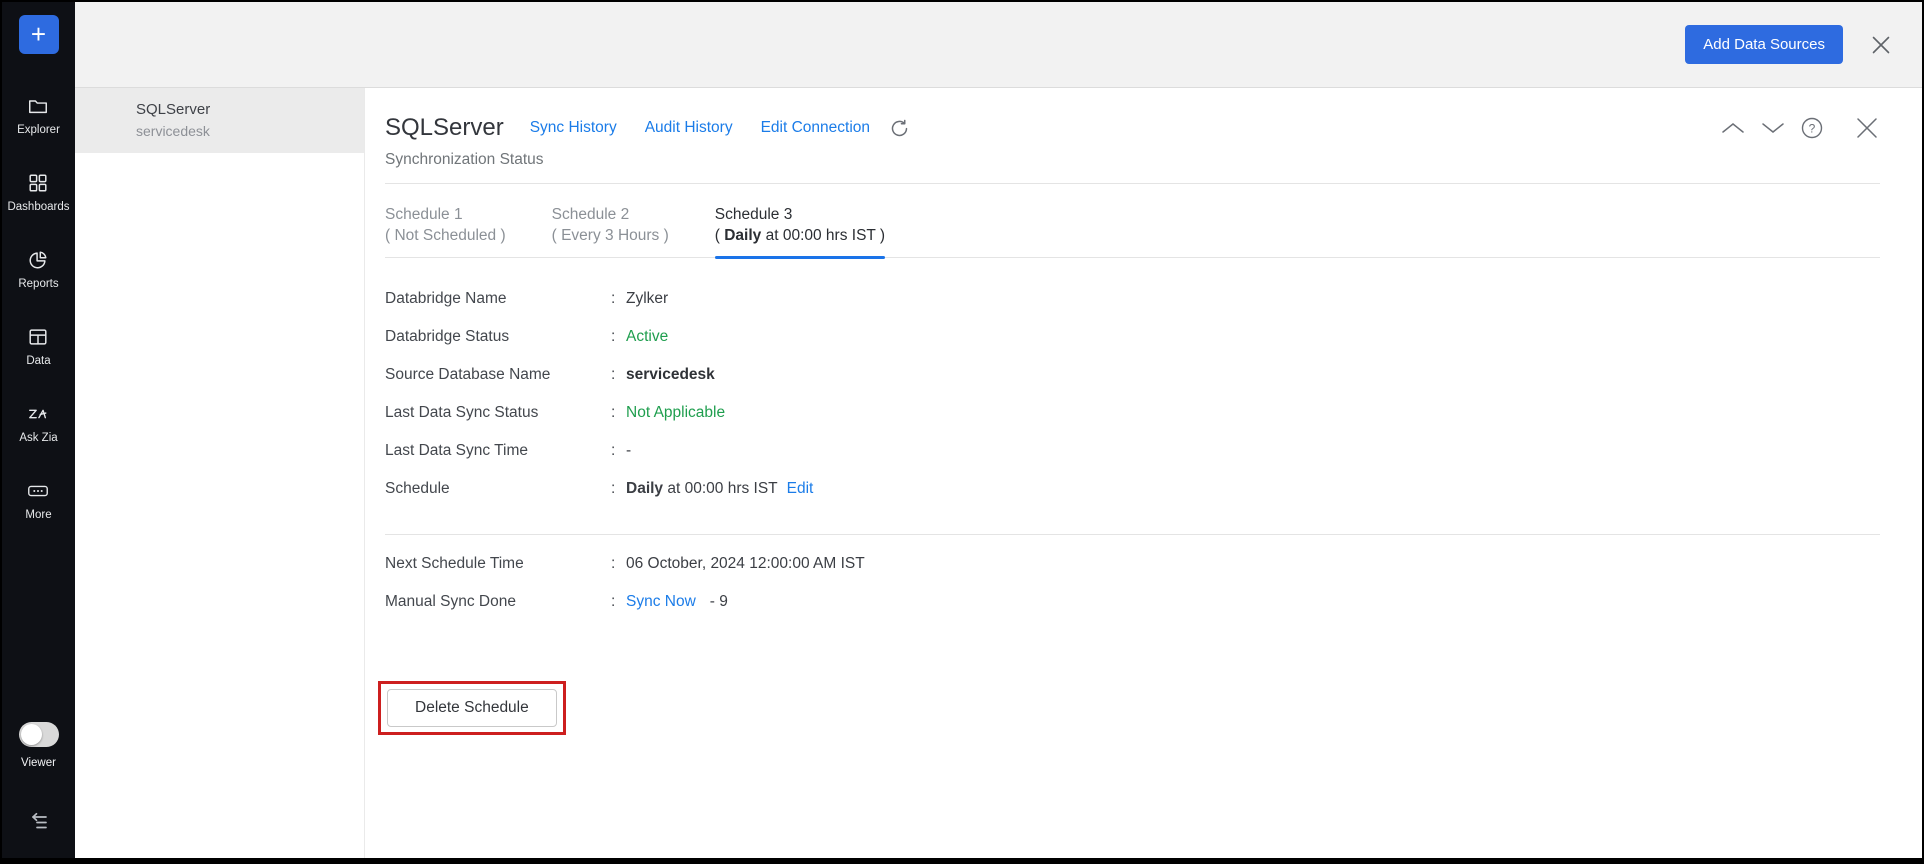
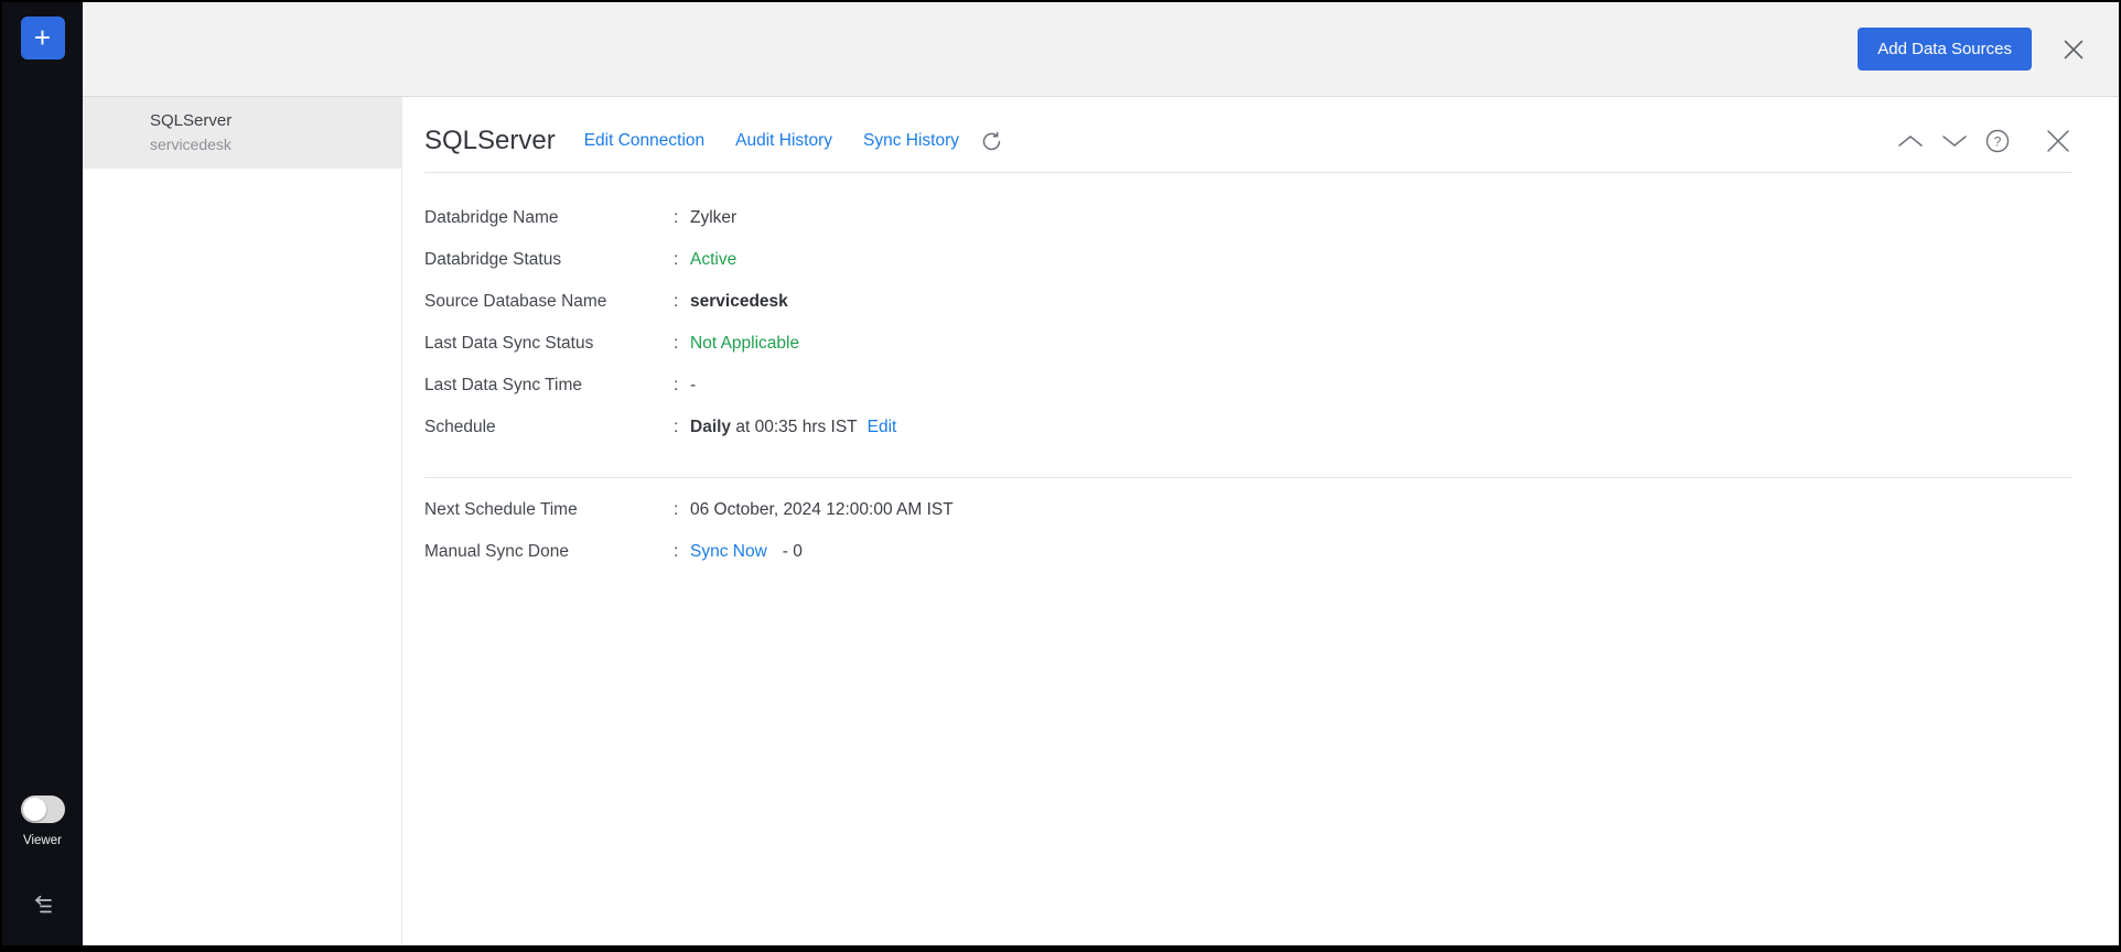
  +
- Explorer
- Dashboards
- Reports
- Data
- Ask Zia
- More
  Viewer
  Add Data Sources
  SQLServer
  servicedesk
  SQLServer
- Sync History
+ Edit Connection
  Audit History
- Edit Connection
+ Sync History
  ?
- Synchronization Status
- Schedule 1
- ( Not Scheduled )
- Schedule 2
- ( Every 3 Hours )
- Schedule 3
- ( Daily at 00:00 hrs IST )
  Databridge Name
  :
  Zylker
  Databridge Status
  :
  Active
  Source Database Name
  :
  servicedesk
  Last Data Sync Status
  :
  Not Applicable
  Last Data Sync Time
  :
  -
  Schedule
  :
- Daily at 00:00 hrs IST
+ Daily at 00:35 hrs IST
  Edit
  Next Schedule Time
  :
  06 October, 2024 12:00:00 AM IST
  Manual Sync Done
  :
  Sync Now
- - 9
+ - 0
- Delete Schedule
